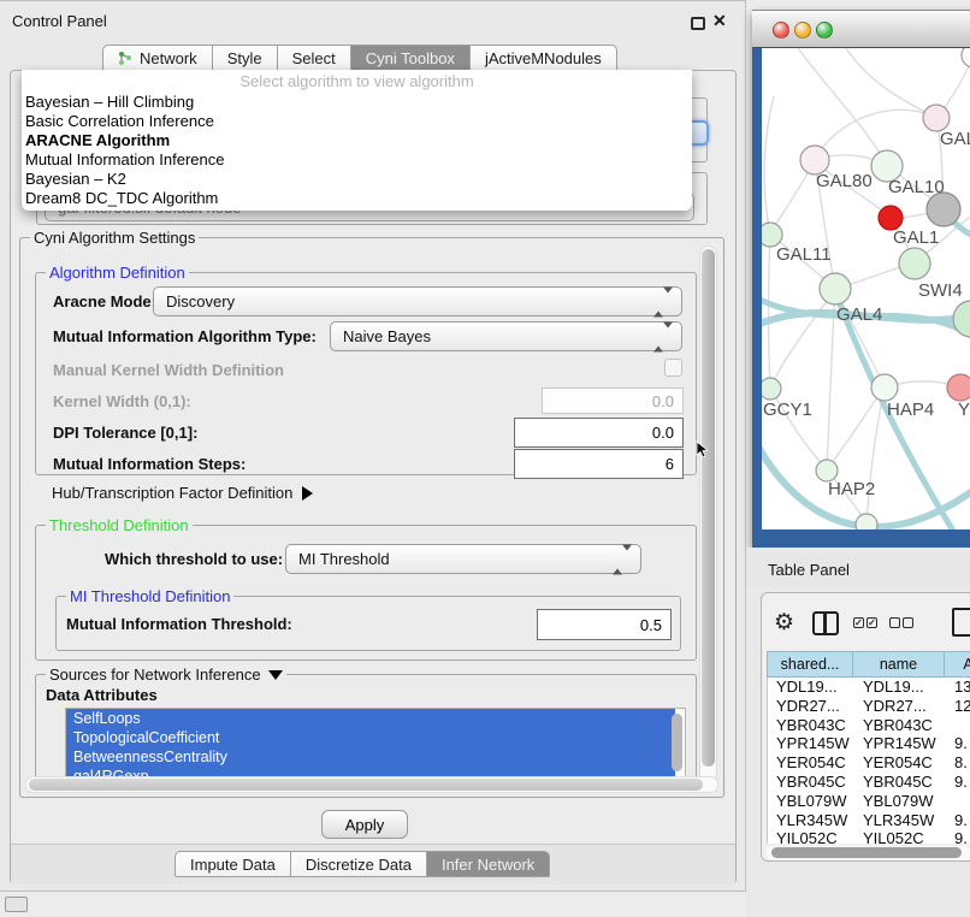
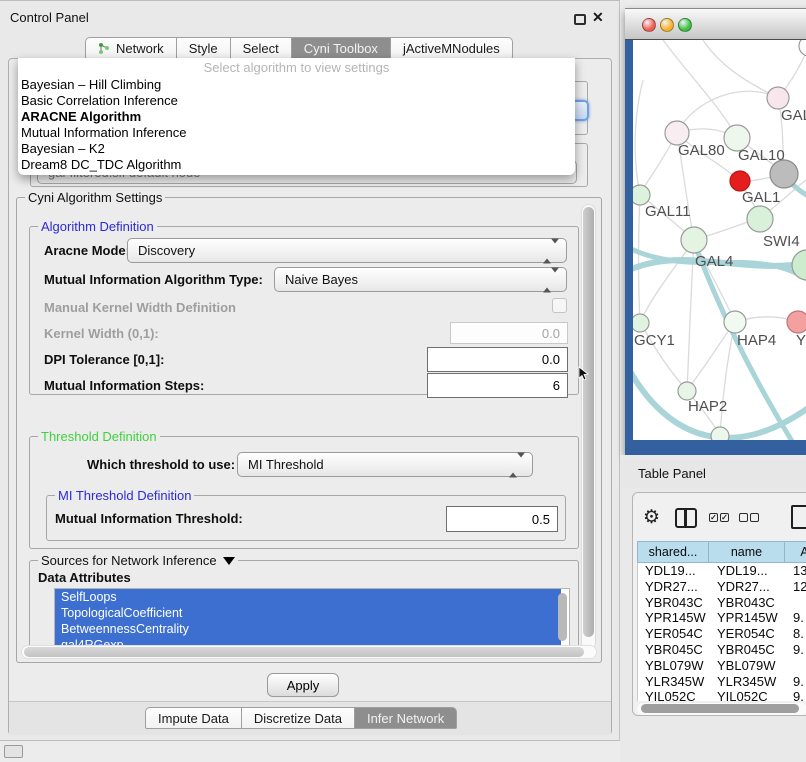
  Control Panel
  ✕
  Network
  Style
  Select
  Cyni Toolbox
  jActiveMNodules
- Select algorithm to view algorithm
+ Select algorithm to view settings
  Bayesian – Hill Climbing
  Basic Correlation Inference
  ARACNE Algorithm
  Mutual Information Inference
  Bayesian – K2
  Dream8 DC_TDC Algorithm
  Cyni Algorithm Settings
  Algorithm Definition
  Aracne Mode
  Discovery
  Mutual Information Algorithm Type:
  Naive Bayes
  Manual Kernel Width Definition
  Kernel Width (0,1):
  0.0
  DPI Tolerance [0,1]:
  0.0
  Mutual Information Steps:
  6
- Hub/Transcription Factor Definition
  Threshold Definition
  Which threshold to use:
  MI Threshold
  MI Threshold Definition
  Mutual Information Threshold:
  0.5
  Sources for Network Inference
  Data Attributes
  SelfLoops
  TopologicalCoefficient
  BetweennessCentrality
  Apply
  Impute Data
  Discretize Data
  Infer Network
  GAL80
  GAL10
  GAL1
  GAL11
  SWI4
  GAL4
  GCY1
  HAP4
  Y
  HAP2
  Table Panel
  ⚙
  ✓
  ✓
  shared...
  name
  A
  YDL19...
  YDL19...
  13
  YDR27...
  YDR27...
  12
  YBR043C
  YBR043C
  YPR145W
  YPR145W
  9.
  YER054C
  YER054C
  8.
  YBR045C
  YBR045C
  9.
  YBL079W
  YBL079W
  YLR345W
  YLR345W
  9.
  YIL052C
  YIL052C
  9.
